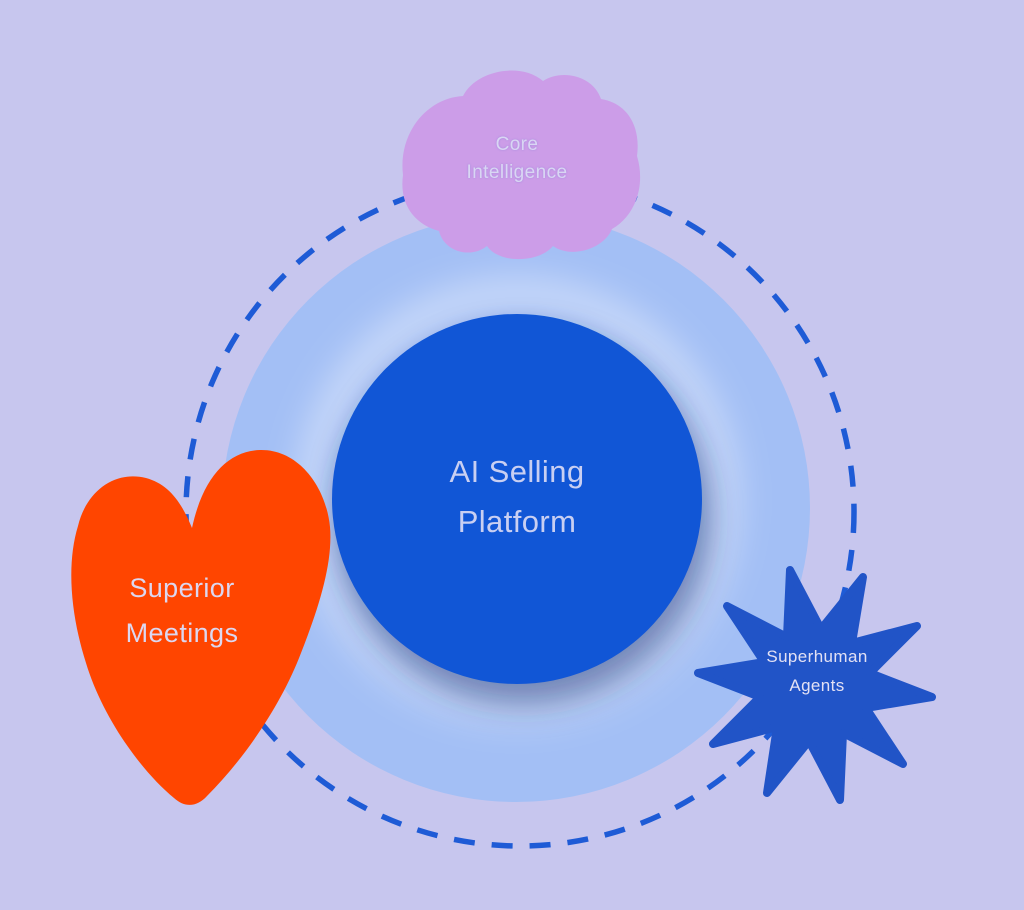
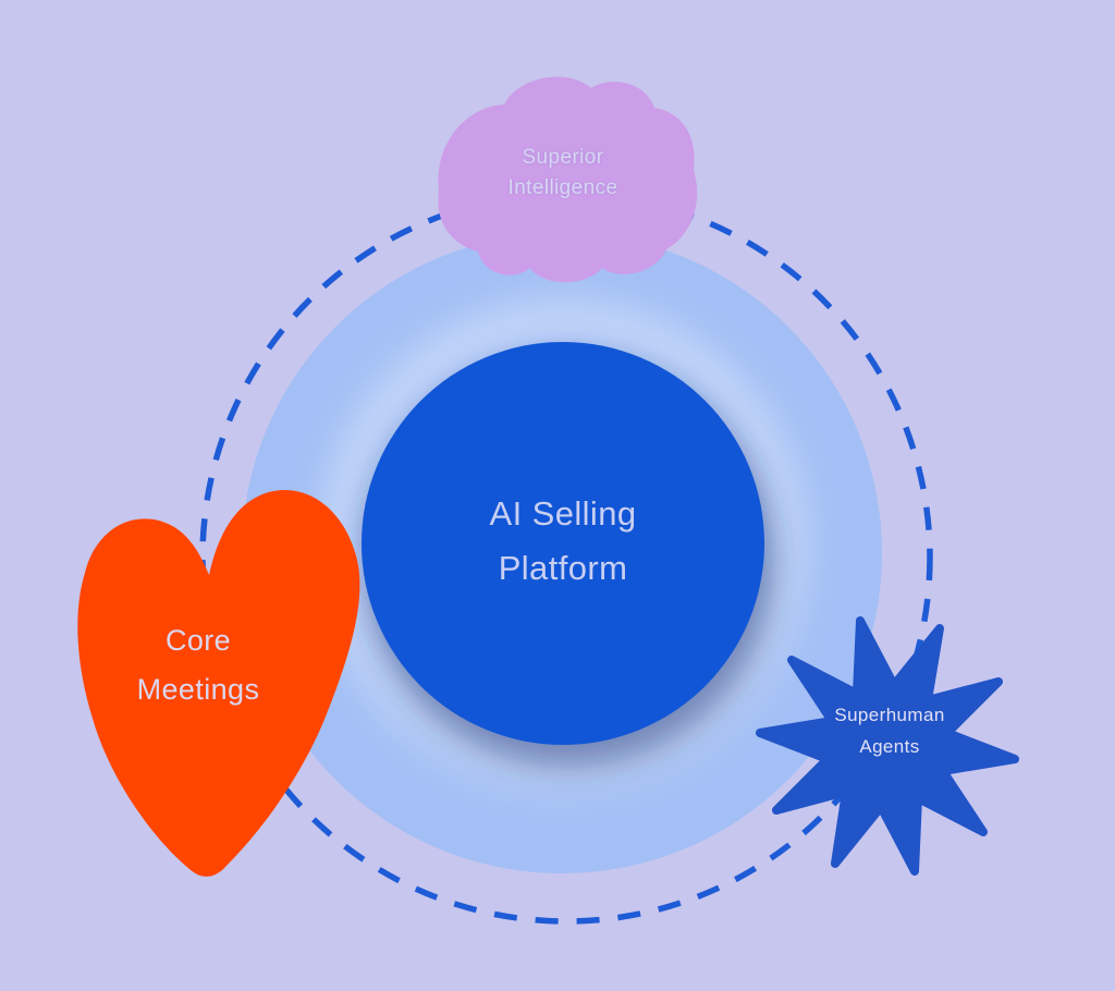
- Core
+ Superior
  Intelligence
  AI Selling
  Platform
- Superior
+ Core
  Meetings
  Superhuman
  Agents
